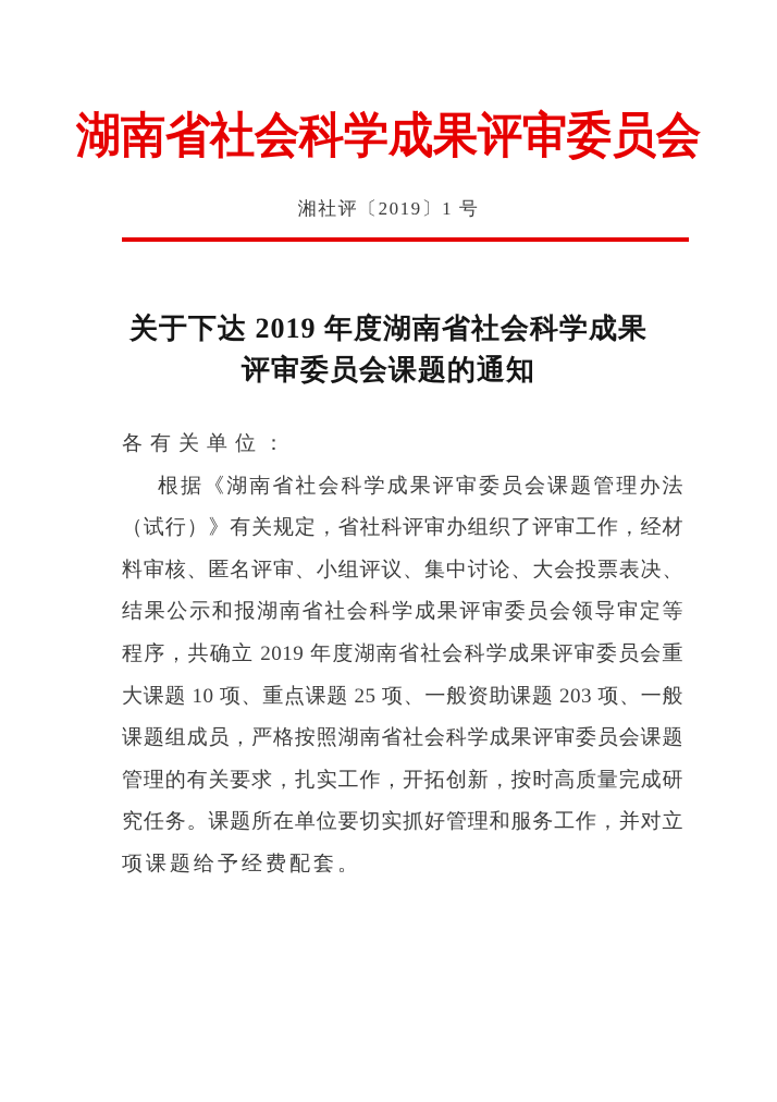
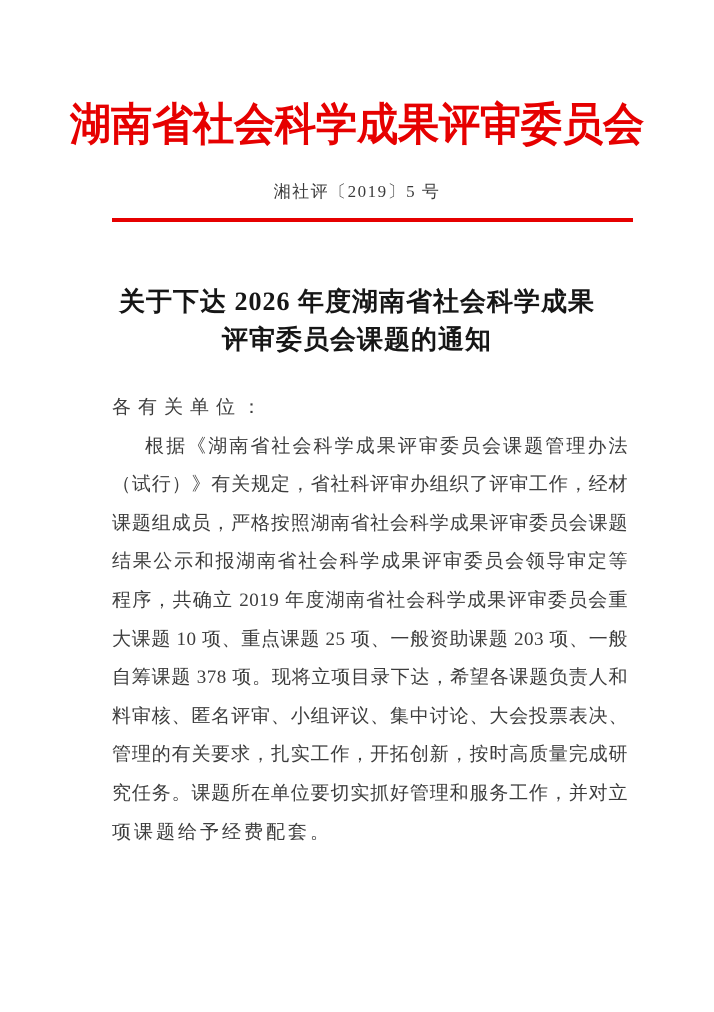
  湖南省社会科学成果评审委员会
- 湘社评〔2019〕1 号
+ 湘社评〔2019〕5 号
- 关于下达 2019 年度湖南省社会科学成果
+ 关于下达 2026 年度湖南省社会科学成果
  评审委员会课题的通知
  各有关单位：
  根据《湖南省社会科学成果评审委员会课题管理办法
  （试行）》有关规定，省社科评审办组织了评审工作，经材
- 料审核、匿名评审、小组评议、集中讨论、大会投票表决、
+ 课题组成员，严格按照湖南省社会科学成果评审委员会课题
  结果公示和报湖南省社会科学成果评审委员会领导审定等
  程序，共确立 2019 年度湖南省社会科学成果评审委员会重
  大课题 10 项、重点课题 25 项、一般资助课题 203 项、一般
+ 自筹课题 378 项。现将立项目录下达，希望各课题负责人和
- 课题组成员，严格按照湖南省社会科学成果评审委员会课题
+ 料审核、匿名评审、小组评议、集中讨论、大会投票表决、
  管理的有关要求，扎实工作，开拓创新，按时高质量完成研
  究任务。课题所在单位要切实抓好管理和服务工作，并对立
  项课题给予经费配套。
